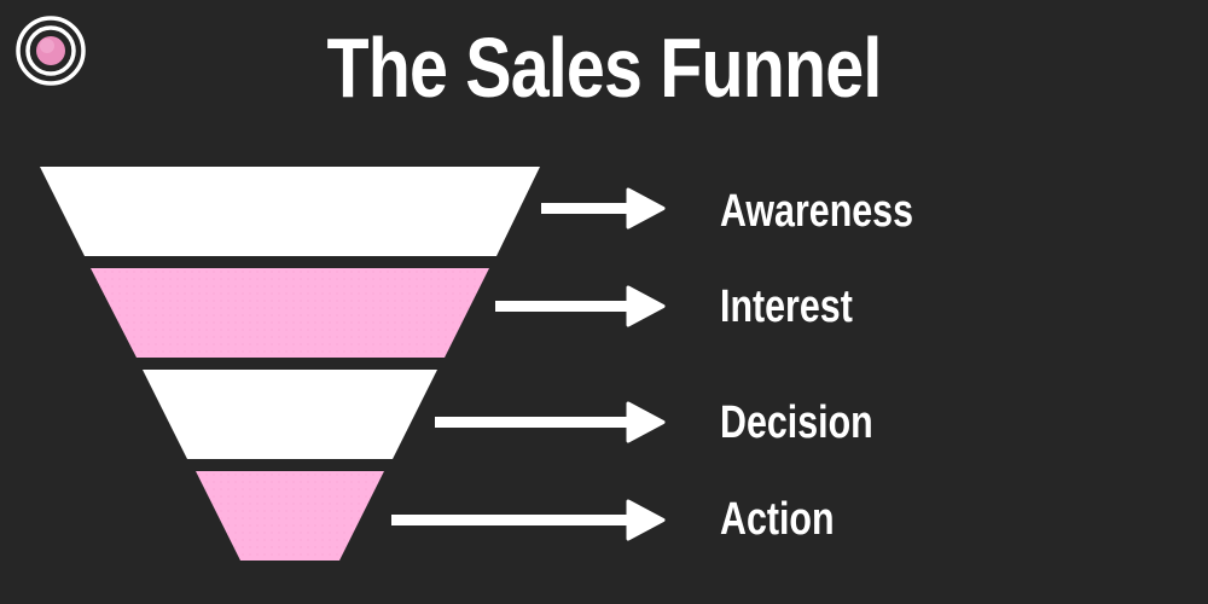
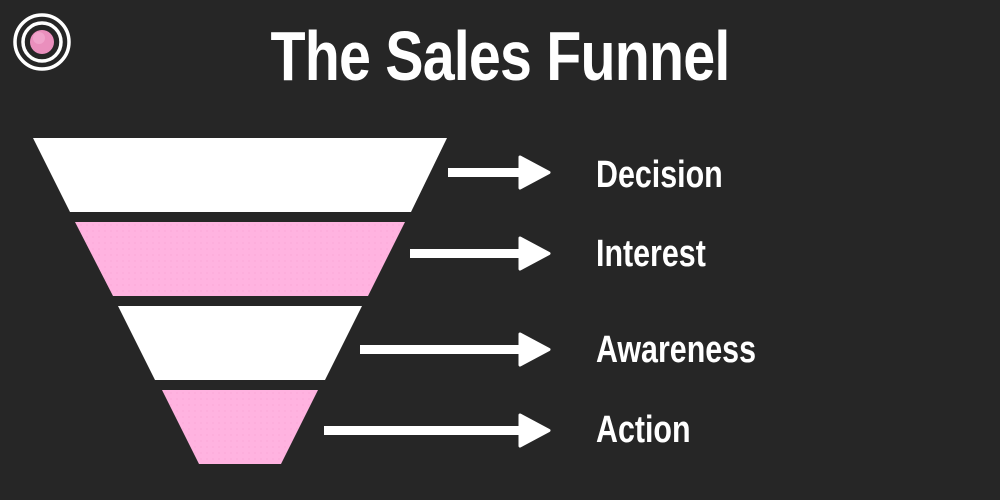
  The Sales Funnel
- Awareness
+ Decision
  Interest
- Decision
+ Awareness
  Action
